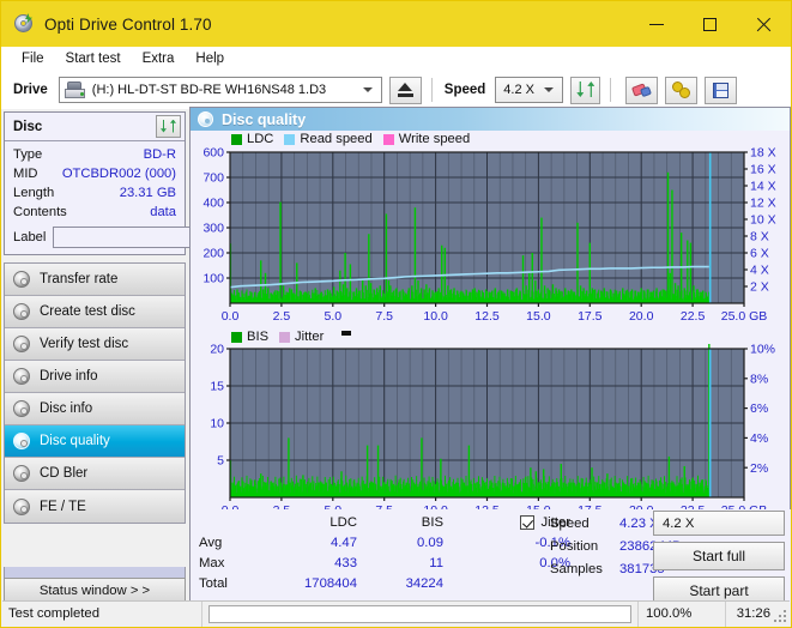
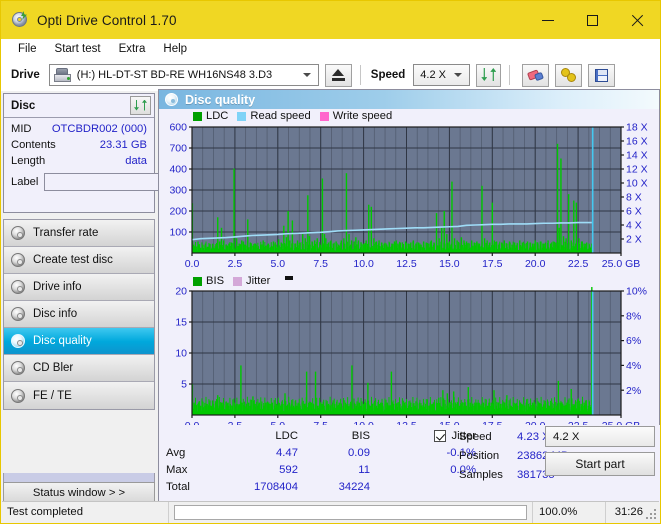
  Opti Drive Control 1.70
  File
  Start test
  Extra
  Help
  Drive
- (H:) HL-DT-ST BD-RE WH16NS48 1.D3
+ (H:) HL-DT-ST BD-RE WH16NS48 3.D3
  Speed
  4.2 X
  Disc
- Type
- BD-R
  MID
  OTCBDR002 (000)
- Length
+ Contents
  23.31 GB
- Contents
+ Length
  data
  Label
  Transfer rate
  Create test disc
- Verify test disc
  Drive info
  Disc info
  Disc quality
  CD Bler
  FE / TE
  Status window > >
  Disc quality
  LDC
  Read speed
  Write speed
  100
  200
  300
  400
  700
  600
  2 X
  4 X
  6 X
  8 X
  10 X
  12 X
  14 X
  16 X
  18 X
  0.0
  2.5
  5.0
  7.5
  10.0
  12.5
  15.0
  17.5
  20.0
  22.5
  25.0 GB
  BIS
  Jitter
  5
  10
  15
  20
  2%
  4%
  6%
  8%
  10%
  LDC
  BIS
  Jitter
  Avg
  4.47
  0.09
  -0.1%
  Max
- 433
+ 592
  11
  0.0%
  Total
  1708404
  34224
  Speed
  4.23
  Position
  Samples
  4.2 X
- Start full
  Start part
  Test completed
  100.0%
  31:26
